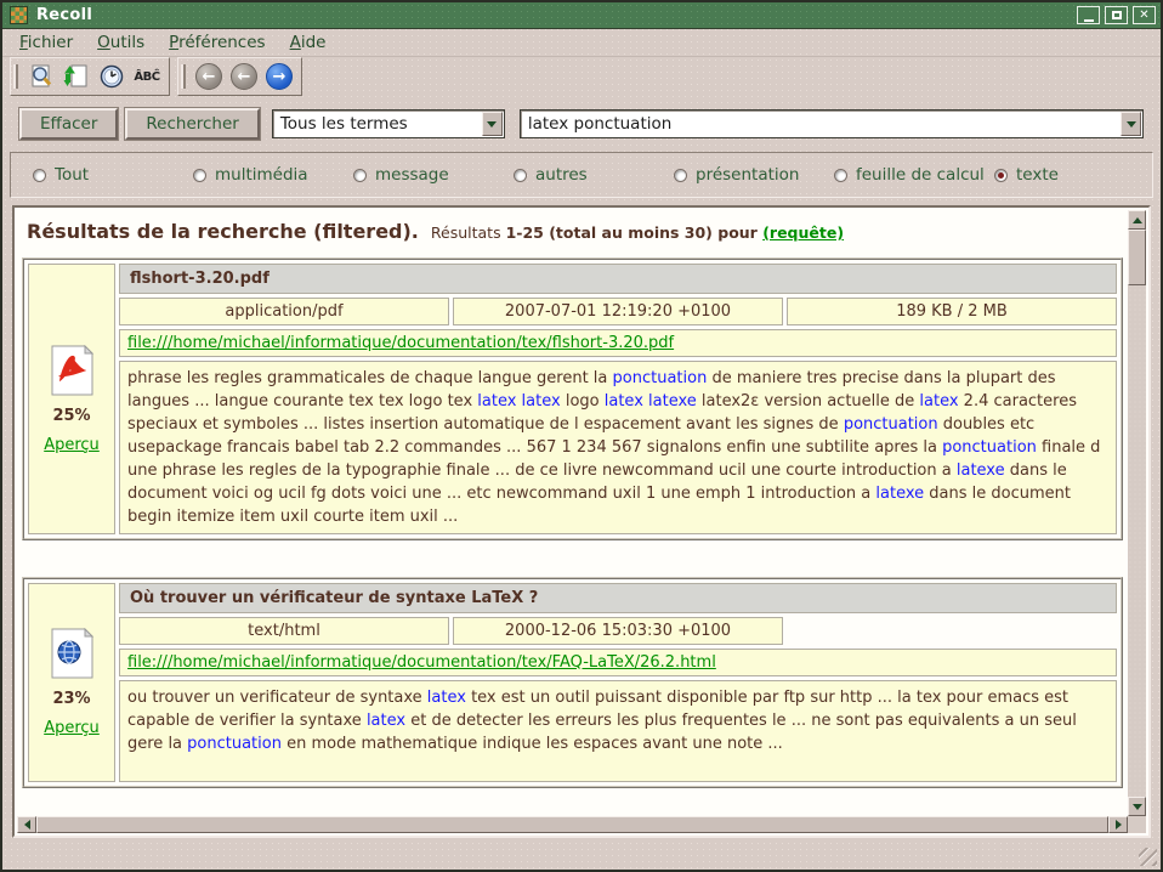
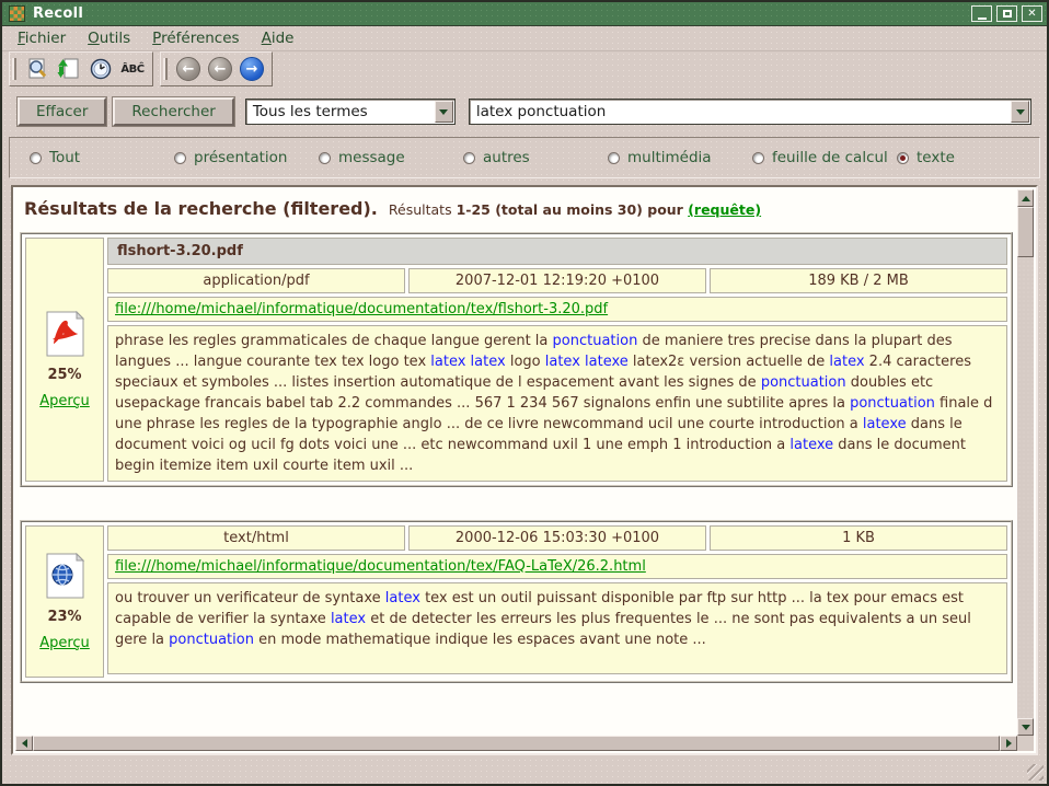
  Recoll
  ✕
  Fichier
  Outils
  Préférences
  Aide
  ÂBĈ
  ←
  ←
  →
  Effacer
  Rechercher
  Tous les termes
  latex ponctuation
  Tout
- multimédia
+ présentation
  message
  autres
- présentation
+ multimédia
  feuille de calcul
  texte
  Résultats de la recherche (filtered). Résultats 1-25 (total au moins 30) pour (requête)
  25%
  Aperçu
  flshort-3.20.pdf
  application/pdf
- 2007-07-01 12:19:20 +0100
+ 2007-12-01 12:19:20 +0100
  189 KB / 2 MB
  file:///home/michael/informatique/documentation/tex/flshort-3.20.pdf
- phrase les regles grammaticales de chaque langue gerent la ponctuation de maniere tres precise dans la plupart des langues ... langue courante tex tex logo tex latex latex logo latex latexe latex2ε version actuelle de latex 2.4 caracteres speciaux et symboles ... listes insertion automatique de l espacement avant les signes de ponctuation doubles etc usepackage francais babel tab 2.2 commandes ... 567 1 234 567 signalons enfin une subtilite apres la ponctuation finale d une phrase les regles de la typographie finale ... de ce livre newcommand ucil une courte introduction a latexe dans le document voici og ucil fg dots voici une ... etc newcommand uxil 1 une emph 1 introduction a latexe dans le document begin itemize item uxil courte item uxil ...
+ phrase les regles grammaticales de chaque langue gerent la ponctuation de maniere tres precise dans la plupart des langues ... langue courante tex tex logo tex latex latex logo latex latexe latex2ε version actuelle de latex 2.4 caracteres speciaux et symboles ... listes insertion automatique de l espacement avant les signes de ponctuation doubles etc usepackage francais babel tab 2.2 commandes ... 567 1 234 567 signalons enfin une subtilite apres la ponctuation finale d une phrase les regles de la typographie anglo ... de ce livre newcommand ucil une courte introduction a latexe dans le document voici og ucil fg dots voici une ... etc newcommand uxil 1 une emph 1 introduction a latexe dans le document begin itemize item uxil courte item uxil ...
  23%
  Aperçu
- Où trouver un vérificateur de syntaxe LaTeX ?
  text/html
  2000-12-06 15:03:30 +0100
+ 1 KB
  file:///home/michael/informatique/documentation/tex/FAQ-LaTeX/26.2.html
  ou trouver un verificateur de syntaxe latex tex est un outil puissant disponible par ftp sur http ... la tex pour emacs est capable de verifier la syntaxe latex et de detecter les erreurs les plus frequentes le ... ne sont pas equivalents a un seul gere la ponctuation en mode mathematique indique les espaces avant une note ...
